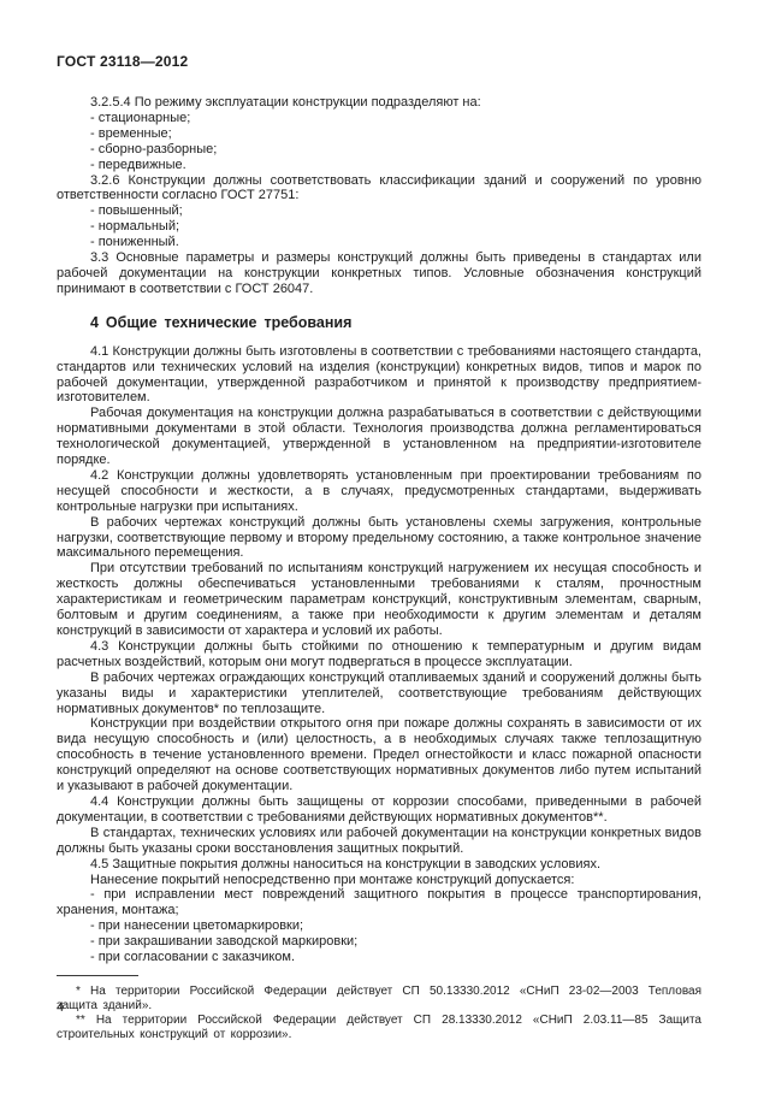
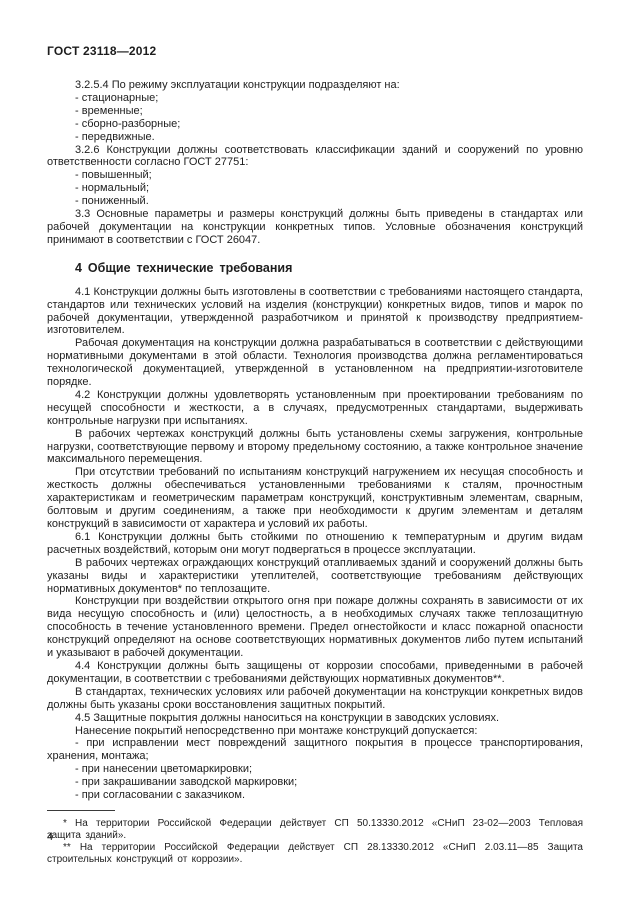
  ГОСТ 23118—2012
  3.2.5.4 По режиму эксплуатации конструкции подразделяют на:
  - стационарные;
  - временные;
  - сборно-разборные;
  - передвижные.
  3.2.6 Конструкции должны соответствовать классификации зданий и сооружений по уровню ответственности согласно ГОСТ 27751:
  - повышенный;
  - нормальный;
  - пониженный.
  3.3 Основные параметры и размеры конструкций должны быть приведены в стандартах или рабочей документации на конструкции конкретных типов. Условные обозначения конструкций принимают в соответствии с ГОСТ 26047.
  4 Общие технические требования
  4.1 Конструкции должны быть изготовлены в соответствии с требованиями настоящего стандарта, стандартов или технических условий на изделия (конструкции) конкретных видов, типов и марок по рабочей документации, утвержденной разработчиком и принятой к производству предприятием-изготовителем.
  Рабочая документация на конструкции должна разрабатываться в соответствии с действующими нормативными документами в этой области. Технология производства должна регламентироваться технологической документацией, утвержденной в установленном на предприятии-изготовителе порядке.
  4.2 Конструкции должны удовлетворять установленным при проектировании требованиям по несущей способности и жесткости, а в случаях, предусмотренных стандартами, выдерживать контрольные нагрузки при испытаниях.
  В рабочих чертежах конструкций должны быть установлены схемы загружения, контрольные нагрузки, соответствующие первому и второму предельному состоянию, а также контрольное значение максимального перемещения.
  При отсутствии требований по испытаниям конструкций нагружением их несущая способность и жесткость должны обеспечиваться установленными требованиями к сталям, прочностным характеристикам и геометрическим параметрам конструкций, конструктивным элементам, сварным, болтовым и другим соединениям, а также при необходимости к другим элементам и деталям конструкций в зависимости от характера и условий их работы.
- 4.3 Конструкции должны быть стойкими по отношению к температурным и другим видам расчетных воздействий, которым они могут подвергаться в процессе эксплуатации.
+ 6.1 Конструкции должны быть стойкими по отношению к температурным и другим видам расчетных воздействий, которым они могут подвергаться в процессе эксплуатации.
  В рабочих чертежах ограждающих конструкций отапливаемых зданий и сооружений должны быть указаны виды и характеристики утеплителей, соответствующие требованиям действующих нормативных документов* по теплозащите.
  Конструкции при воздействии открытого огня при пожаре должны сохранять в зависимости от их вида несущую способность и (или) целостность, а в необходимых случаях также теплозащитную способность в течение установленного времени. Предел огнестойкости и класс пожарной опасности конструкций определяют на основе соответствующих нормативных документов либо путем испытаний и указывают в рабочей документации.
  4.4 Конструкции должны быть защищены от коррозии способами, приведенными в рабочей документации, в соответствии с требованиями действующих нормативных документов**.
  В стандартах, технических условиях или рабочей документации на конструкции конкретных видов должны быть указаны сроки восстановления защитных покрытий.
  4.5 Защитные покрытия должны наноситься на конструкции в заводских условиях.
  Нанесение покрытий непосредственно при монтаже конструкций допускается:
  - при исправлении мест повреждений защитного покрытия в процессе транспортирования, хранения, монтажа;
  - при нанесении цветомаркировки;
  - при закрашивании заводской маркировки;
  - при согласовании с заказчиком.
  * На территории Российской Федерации действует СП 50.13330.2012 «СНиП 23-02—2003 Тепловая защита зданий».
  ** На территории Российской Федерации действует СП 28.13330.2012 «СНиП 2.03.11—85 Защита строительных конструкций от коррозии».
  4
